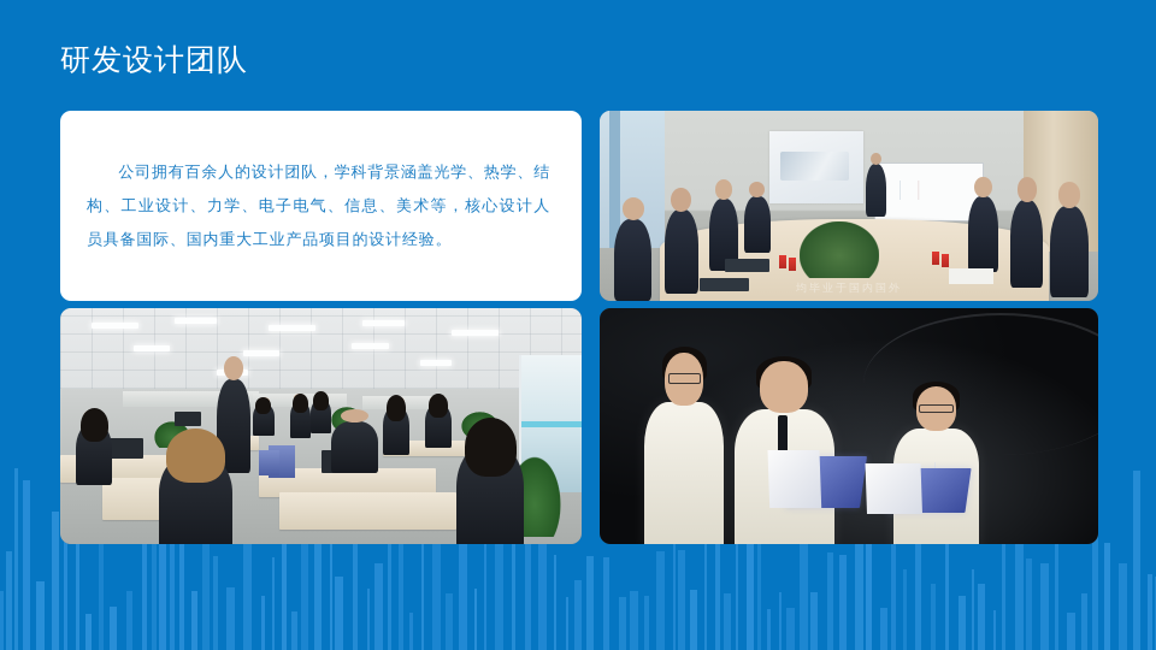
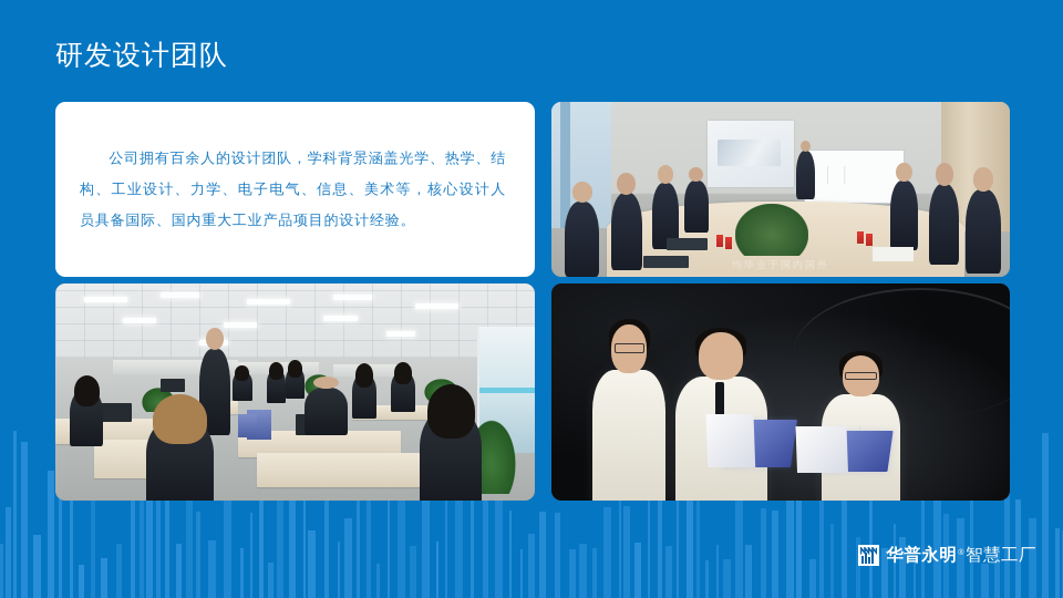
  研发设计团队
  公司拥有百余人的设计团队，学科背景涵盖光学、热学、结构、工业设计、力学、电子电气、信息、美术等，核心设计人员具备国际、国内重大工业产品项目的设计经验。
  均毕业于国内国外
+ 华普永明
+ 智慧工厂
